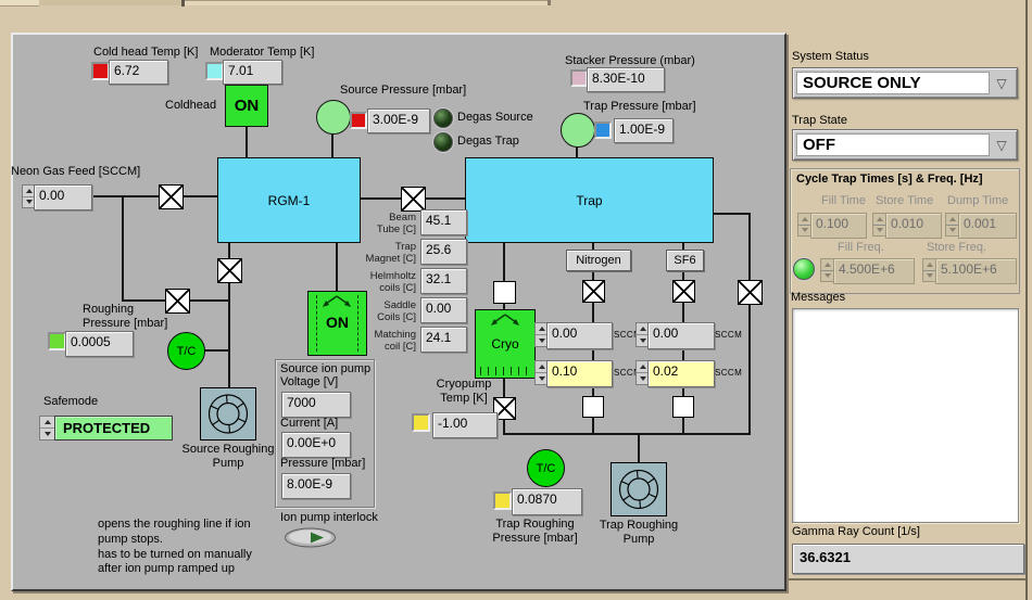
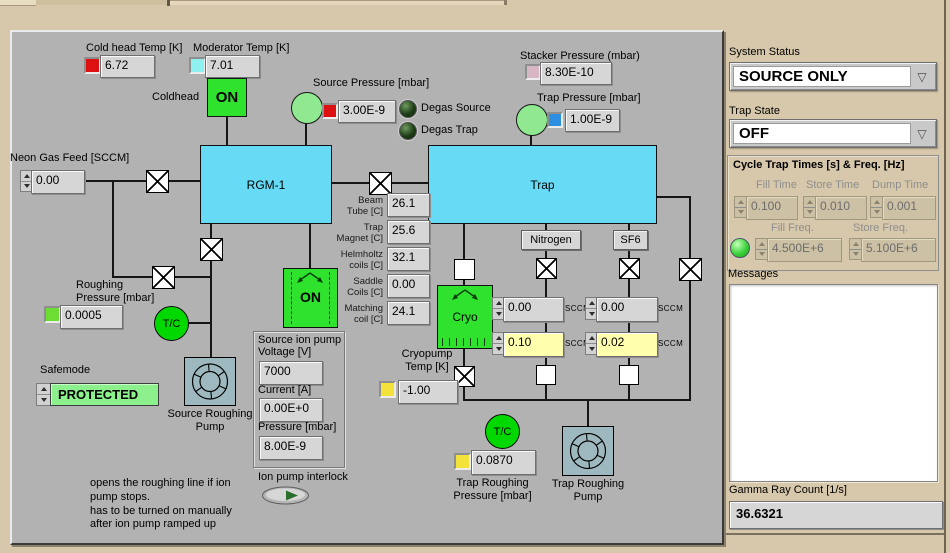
  Cold head Temp [K]
  Moderator Temp [K]
  6.72
  7.01
  Coldhead
  ON
  Source Pressure [mbar]
  3.00E-9
  Degas Source
  Degas Trap
  Stacker Pressure (mbar)
  8.30E-10
  Trap Pressure [mbar]
  1.00E-9
  RGM-1
  Trap
  Neon Gas Feed [SCCM]
  0.00
  Beam
  Tube [C]
- 45.1
+ 26.1
  Trap
  Magnet [C]
  25.6
  Helmholtz
  coils [C]
  32.1
  Saddle
  Coils [C]
  0.00
  Matching
  coil [C]
  24.1
  Roughing
  Pressure [mbar]
  0.0005
  T/C
  Safemode
  PROTECTED
  Source Roughing
  Pump
  ON
  Source ion pump
  Voltage [V]
  7000
  Current [A]
  0.00E+0
  Pressure [mbar]
  8.00E-9
  Ion pump interlock
  opens the roughing line if ion
  pump stops.
  has to be turned on manually
  after ion pump ramped up
  Cryo
  Cryopump
  Temp [K]
  -1.00
  Nitrogen
  SF6
  0.00
  SCC
  0.10
  SCC
  0.00
  SCCM
  0.02
  SCCM
  T/C
  0.0870
  Trap Roughing
  Pressure [mbar]
  Trap Roughing
  Pump
  System Status
  SOURCE ONLY
  ▽
  Trap State
  OFF
  ▽
  Cycle Trap Times [s] & Freq. [Hz]
  Fill Time
  Store Time
  Dump Time
  0.100
  0.010
  0.001
  Fill Freq.
  Store Freq.
  4.500E+6
  5.100E+6
  Messages
  Gamma Ray Count [1/s]
  36.6321
